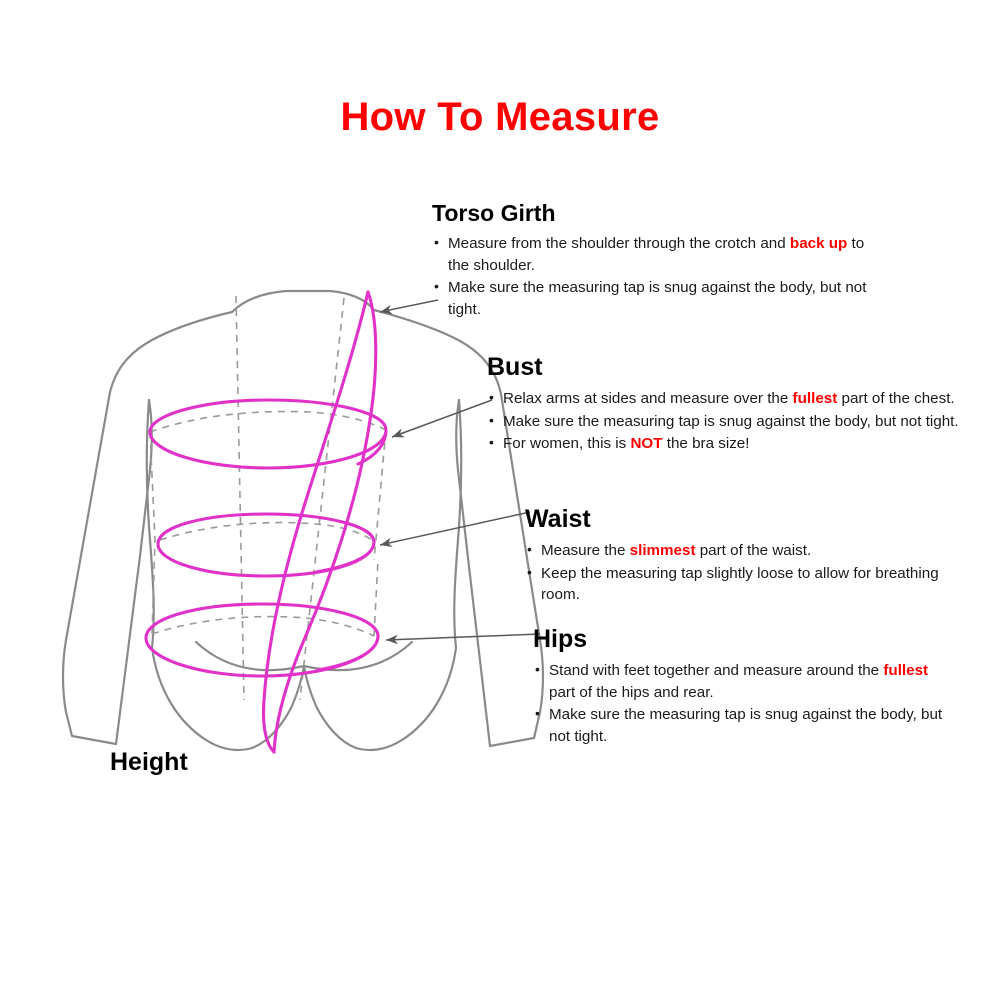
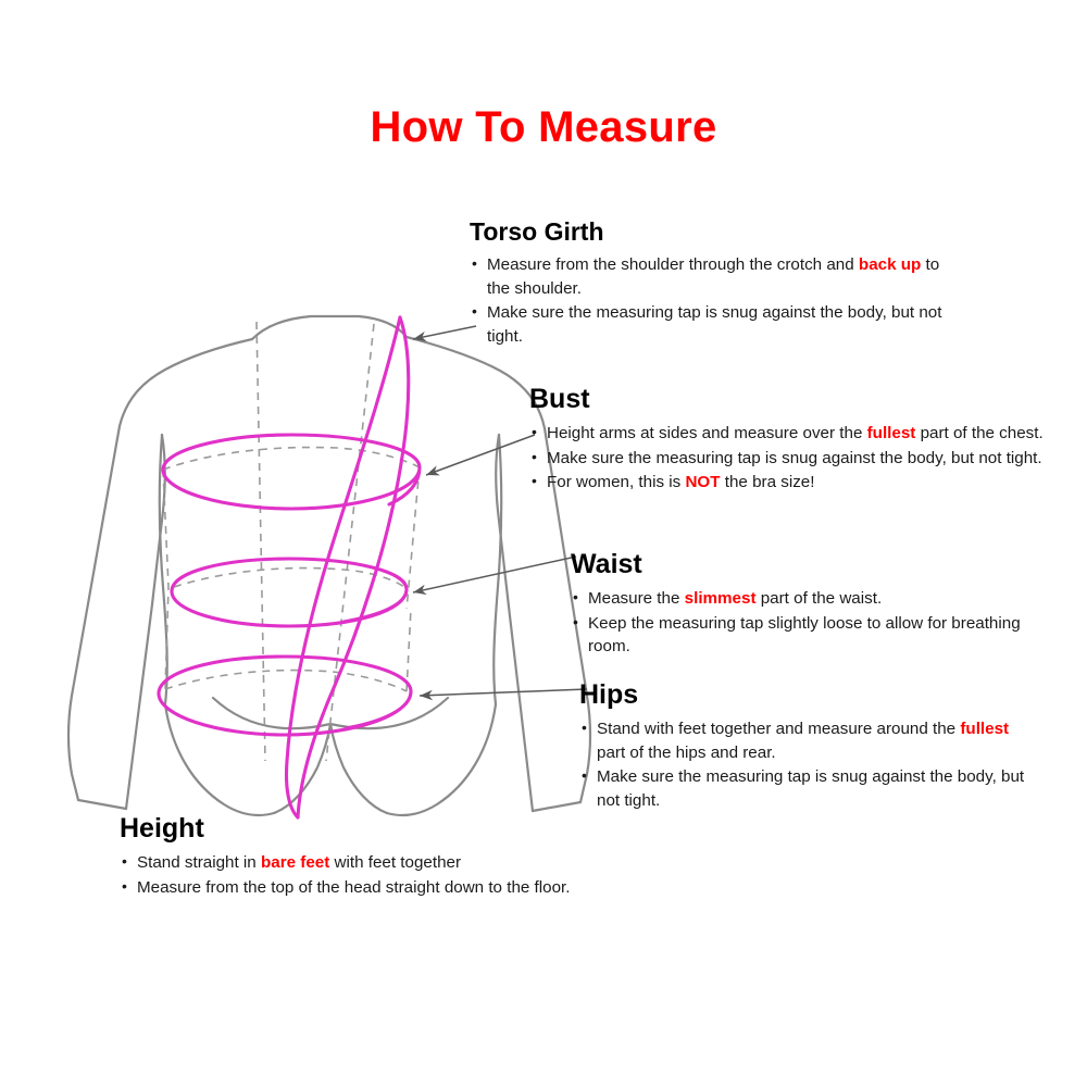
  How To Measure
  Torso Girth
  Measure from the shoulder through the crotch and back up to the shoulder.
  Make sure the measuring tap is snug against the body, but not tight.
  Bust
- Relax arms at sides and measure over the fullest part of the chest.
+ Height arms at sides and measure over the fullest part of the chest.
  Make sure the measuring tap is snug against the body, but not tight.
  For women, this is NOT the bra size!
  Waist
  Measure the slimmest part of the waist.
  Keep the measuring tap slightly loose to allow for breathing room.
  Hips
  Stand with feet together and measure around the fullest part of the hips and rear.
  Make sure the measuring tap is snug against the body, but not tight.
  Height
+ Stand straight in bare feet with feet together
+ Measure from the top of the head straight down to the floor.
